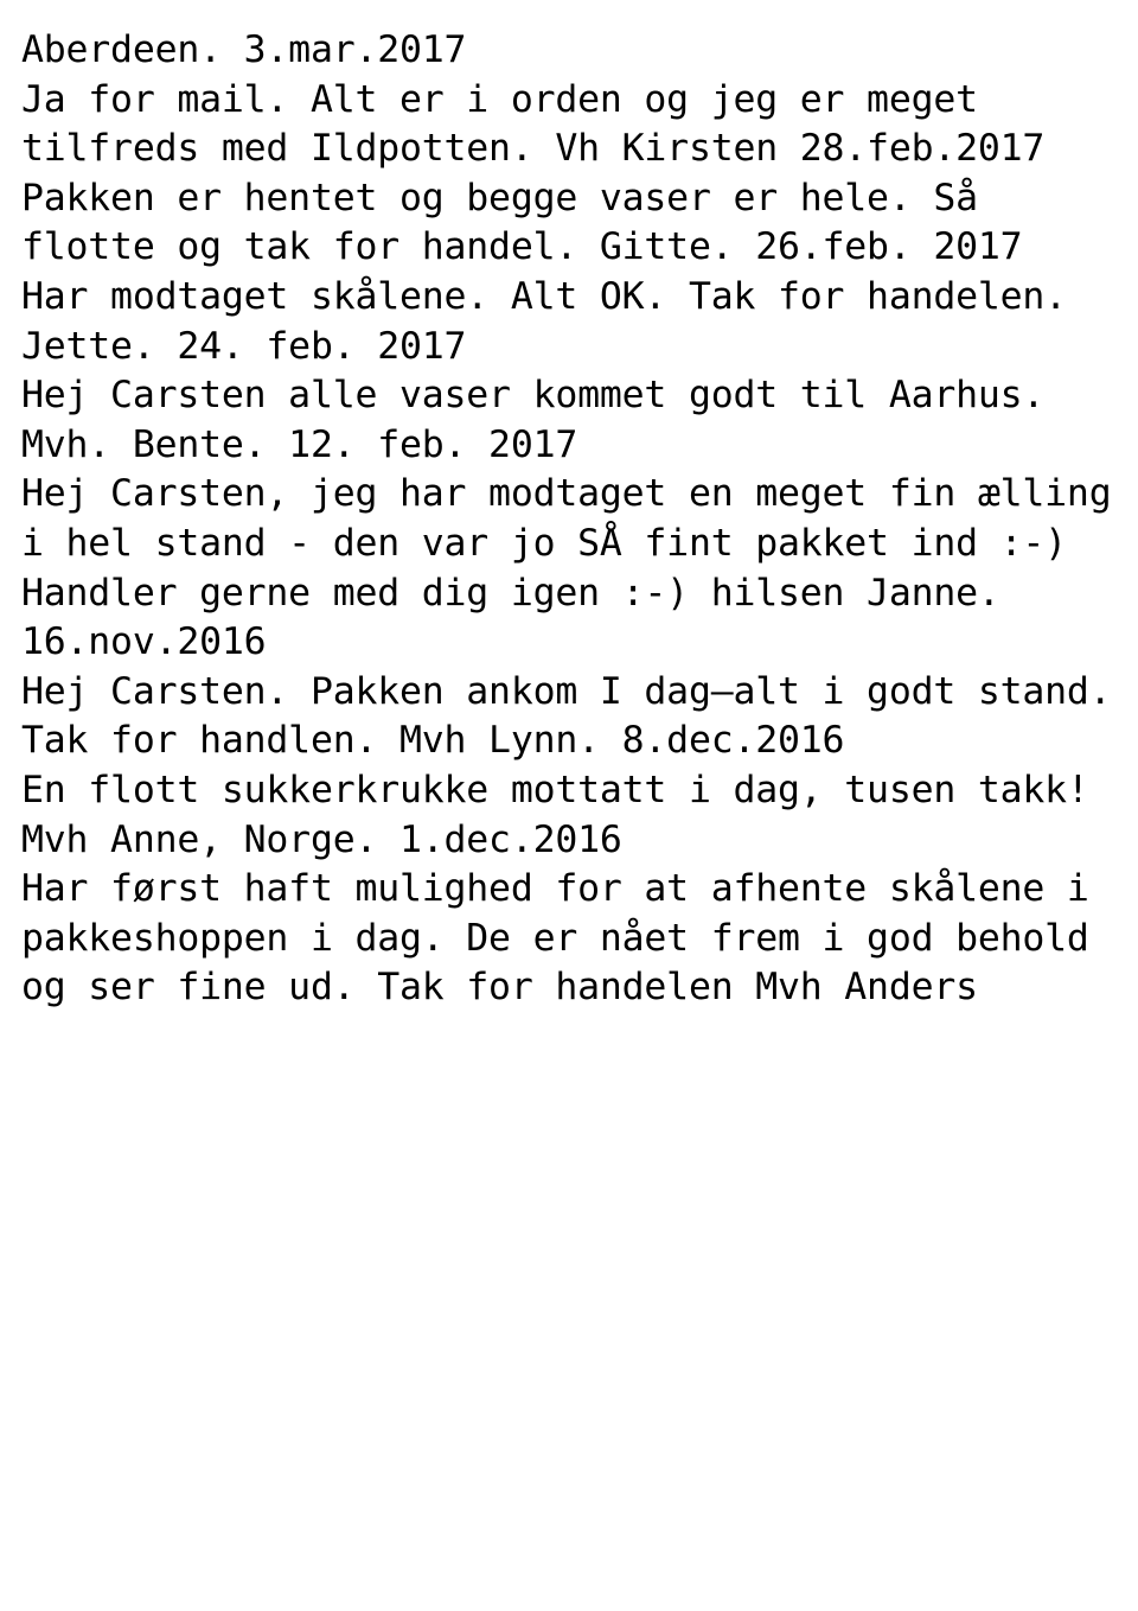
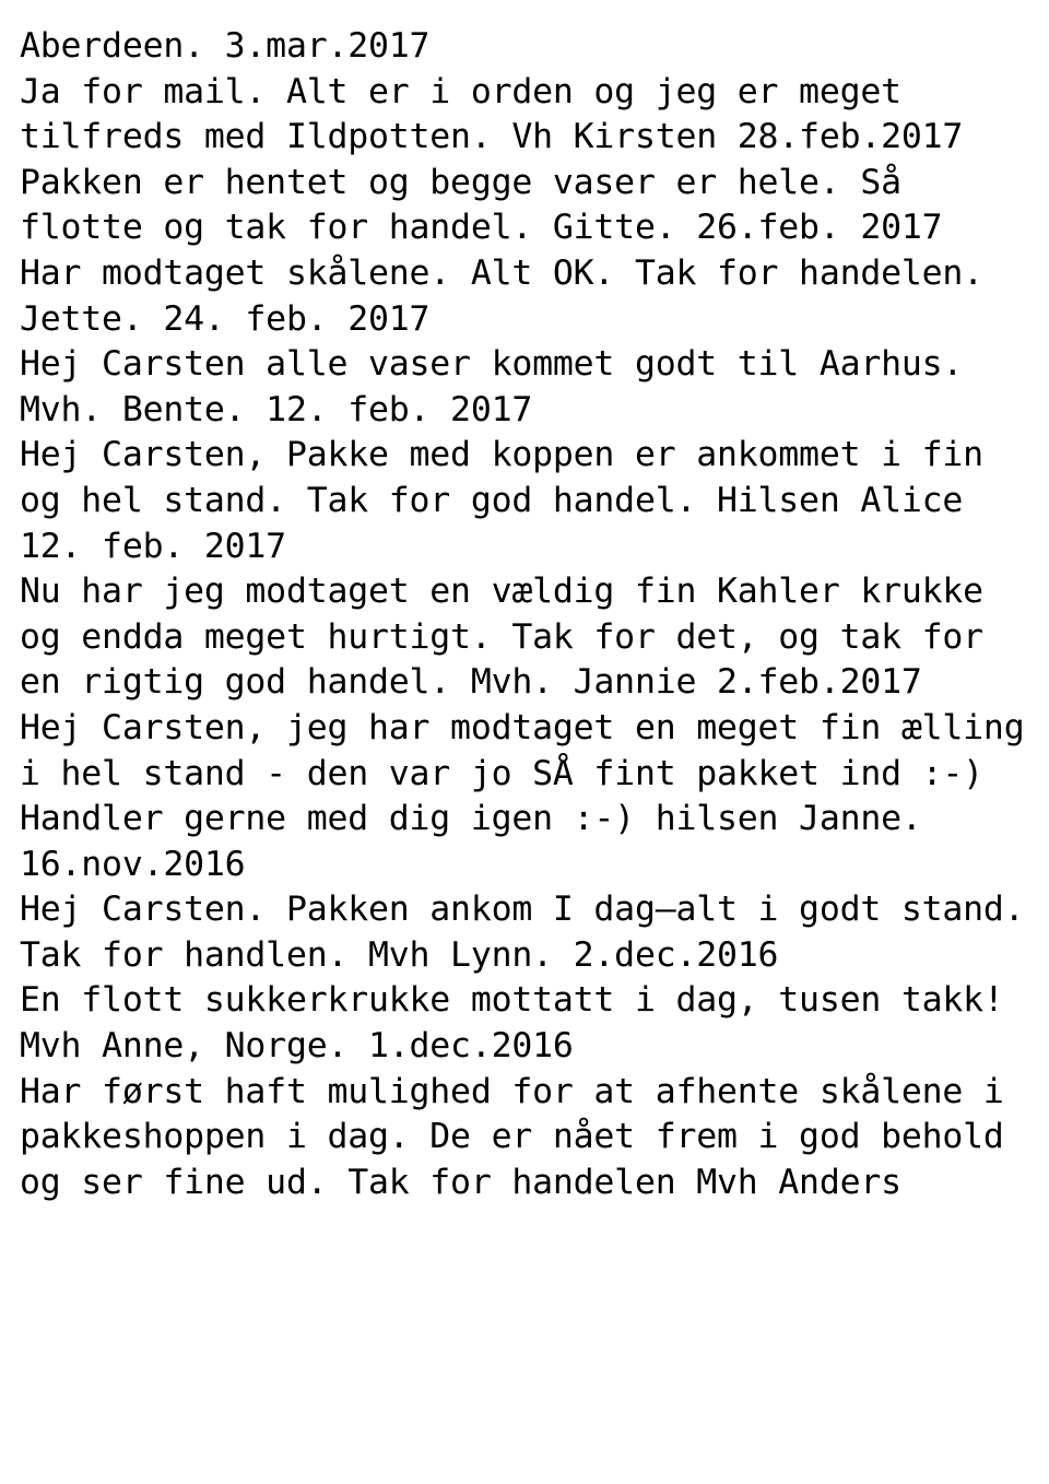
  Aberdeen. 3.mar.2017
  Ja for mail. Alt er i orden og jeg er meget tilfreds med Ildpotten. Vh Kirsten 28.feb.2017
  Pakken er hentet og begge vaser er hele. Så flotte og tak for handel. Gitte. 26.feb. 2017
  Har modtaget skålene. Alt OK. Tak for handelen. Jette. 24. feb. 2017
  Hej Carsten alle vaser kommet godt til Aarhus. Mvh. Bente. 12. feb. 2017
+ Hej Carsten, Pakke med koppen er ankommet i fin og hel stand. Tak for god handel. Hilsen Alice 12. feb. 2017
+ Nu har jeg modtaget en vældig fin Kahler krukke og endda meget hurtigt. Tak for det, og tak for en rigtig god handel. Mvh. Jannie 2.feb.2017
  Hej Carsten, jeg har modtaget en meget fin ælling i hel stand - den var jo SÅ fint pakket ind :-) Handler gerne med dig igen :-) hilsen Janne. 16.nov.2016
- Hej Carsten. Pakken ankom I dag—alt i godt stand. Tak for handlen. Mvh Lynn. 8.dec.2016
+ Hej Carsten. Pakken ankom I dag—alt i godt stand. Tak for handlen. Mvh Lynn. 2.dec.2016
  En flott sukkerkrukke mottatt i dag, tusen takk! Mvh Anne, Norge. 1.dec.2016
  Har først haft mulighed for at afhente skålene i pakkeshoppen i dag. De er nået frem i god behold og ser fine ud. Tak for handelen Mvh Anders
